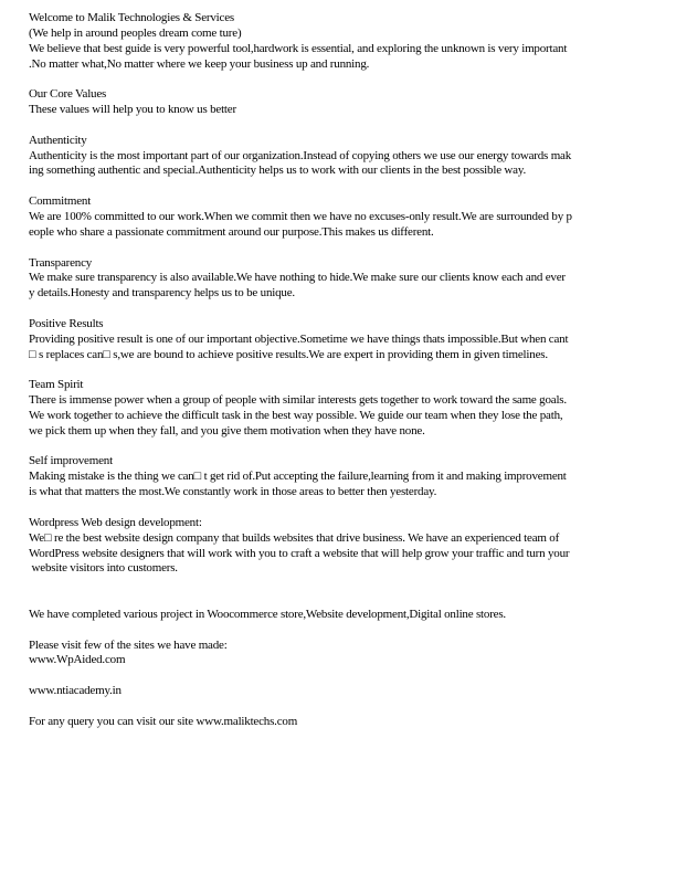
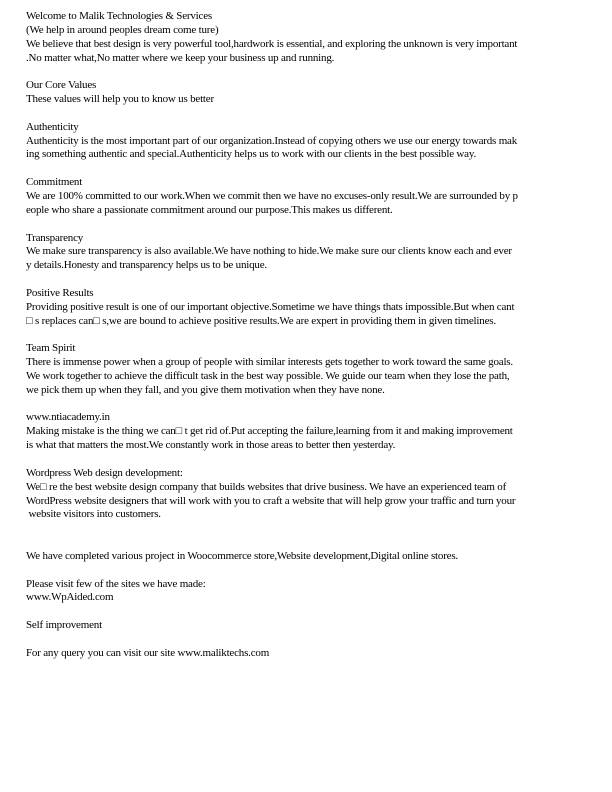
  Welcome to Malik Technologies & Services
  (We help in around peoples dream come ture)
- We believe that best guide is very powerful tool,hardwork is essential, and exploring the unknown is very important
+ We believe that best design is very powerful tool,hardwork is essential, and exploring the unknown is very important
  .No matter what,No matter where we keep your business up and running.
  Our Core Values
  These values will help you to know us better
  Authenticity
  Authenticity is the most important part of our organization.Instead of copying others we use our energy towards mak
  ing something authentic and special.Authenticity helps us to work with our clients in the best possible way.
  Commitment
  We are 100% committed to our work.When we commit then we have no excuses-only result.We are surrounded by p
  eople who share a passionate commitment around our purpose.This makes us different.
  Transparency
  We make sure transparency is also available.We have nothing to hide.We make sure our clients know each and ever
  y details.Honesty and transparency helps us to be unique.
  Positive Results
  Providing positive result is one of our important objective.Sometime we have things thats impossible.But when cant
  □ s replaces can□ s,we are bound to achieve positive results.We are expert in providing them in given timelines.
  Team Spirit
  There is immense power when a group of people with similar interests gets together to work toward the same goals.
  We work together to achieve the difficult task in the best way possible. We guide our team when they lose the path,
  we pick them up when they fall, and you give them motivation when they have none.
- Self improvement
+ www.ntiacademy.in
  Making mistake is the thing we can□ t get rid of.Put accepting the failure,learning from it and making improvement
  is what that matters the most.We constantly work in those areas to better then yesterday.
  Wordpress Web design development:
  We□ re the best website design company that builds websites that drive business. We have an experienced team of
  WordPress website designers that will work with you to craft a website that will help grow your traffic and turn your
  website visitors into customers.
  We have completed various project in Woocommerce store,Website development,Digital online stores.
  Please visit few of the sites we have made:
  www.WpAided.com
- www.ntiacademy.in
+ Self improvement
  For any query you can visit our site www.maliktechs.com
